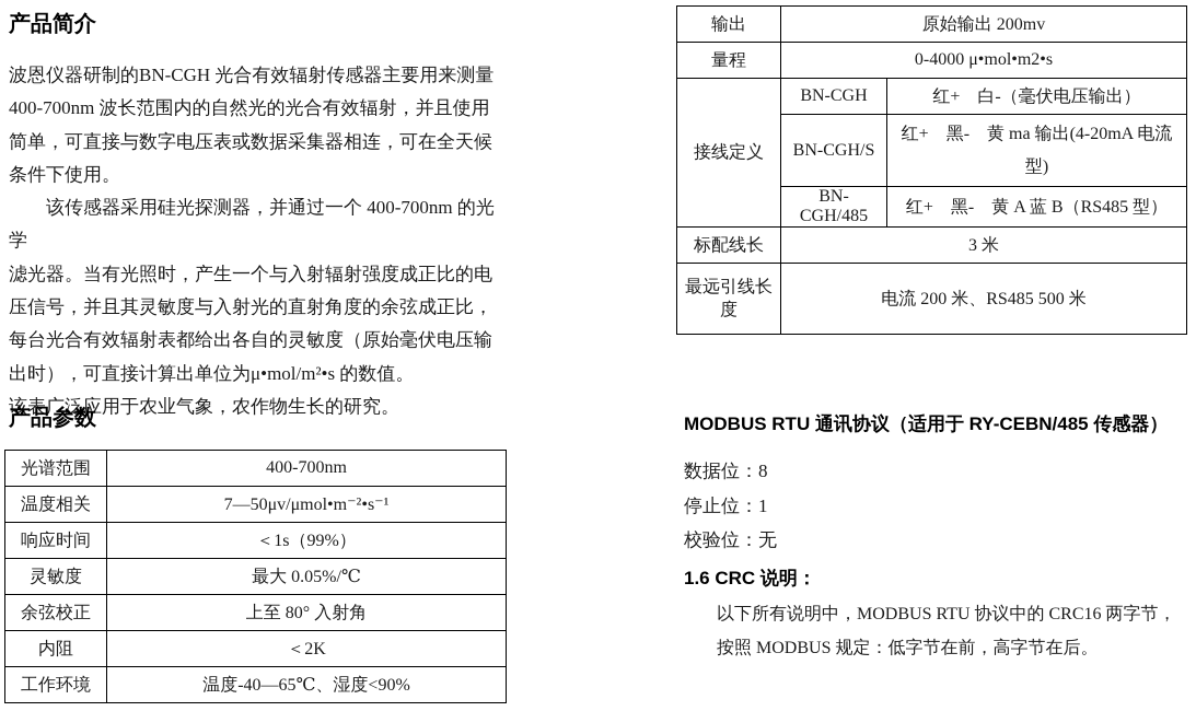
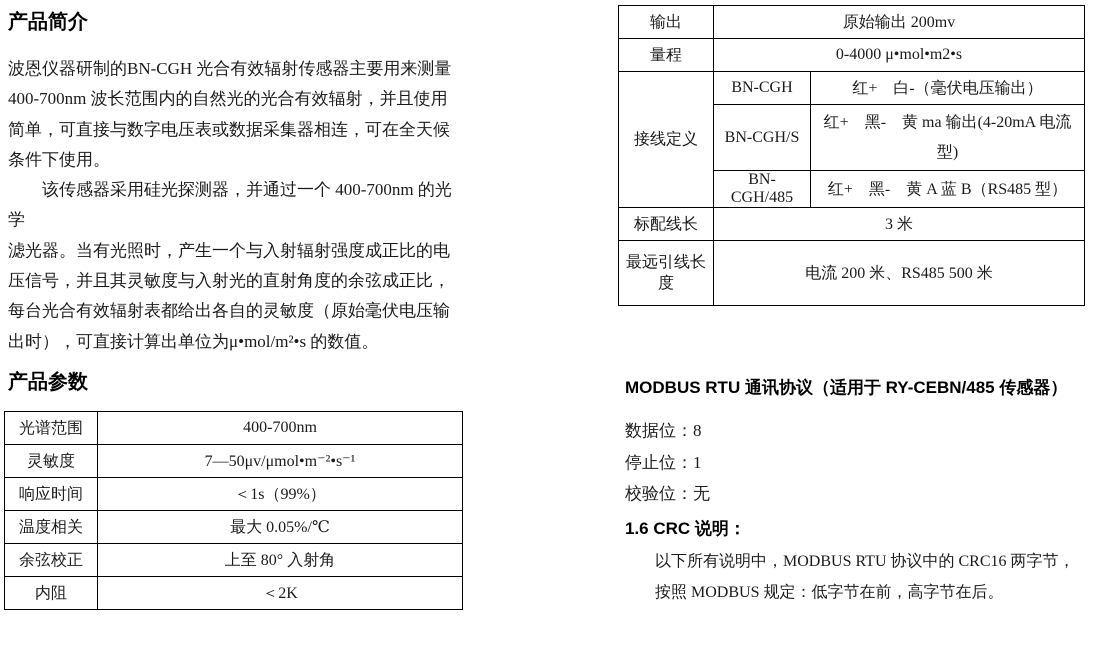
  产品简介
  波恩仪器研制的BN-CGH 光合有效辐射传感器主要用来测量
  400-700nm 波长范围内的自然光的光合有效辐射，并且使用
  简单，可直接与数字电压表或数据采集器相连，可在全天候
  条件下使用。
  该传感器采用硅光探测器，并通过一个 400-700nm 的光学
  滤光器。当有光照时，产生一个与入射辐射强度成正比的电
  压信号，并且其灵敏度与入射光的直射角度的余弦成正比，
  每台光合有效辐射表都给出各自的灵敏度（原始毫伏电压输
  出时），可直接计算出单位为μ•mol/m²•s 的数值。
- 该表广泛应用于农业气象，农作物生长的研究。
  产品参数
  光谱范围	400-700nm
- 温度相关	7—50μv/μmol•m⁻²•s⁻¹
+ 灵敏度	7—50μv/μmol•m⁻²•s⁻¹
  响应时间	＜1s（99%）
- 灵敏度	最大 0.05%/℃
+ 温度相关	最大 0.05%/℃
  余弦校正	上至 80° 入射角
  内阻	＜2K
- 工作环境	温度-40—65℃、湿度<90%
  输出	原始输出 200mv
  量程	0-4000 μ•mol•m2•s
  接线定义	BN-CGH	红+ 白-（毫伏电压输出）
  BN-CGH/S	红+ 黑- 黄 ma 输出(4-20mA 电流 型)
  BN-CGH/485	红+ 黑- 黄 A 蓝 B（RS485 型）
  标配线长	3 米
  最远引线长度	电流 200 米、RS485 500 米
  MODBUS RTU 通讯协议（适用于 RY-CEBN/485 传感器）
  数据位：8
  停止位：1
  校验位：无
  1.6 CRC 说明：
  以下所有说明中，MODBUS RTU 协议中的 CRC16 两字节，
  按照 MODBUS 规定：低字节在前，高字节在后。
